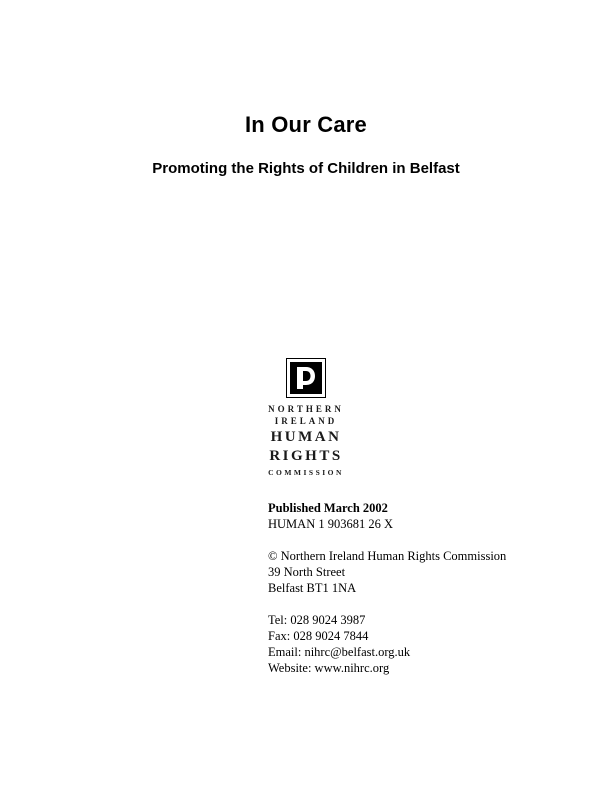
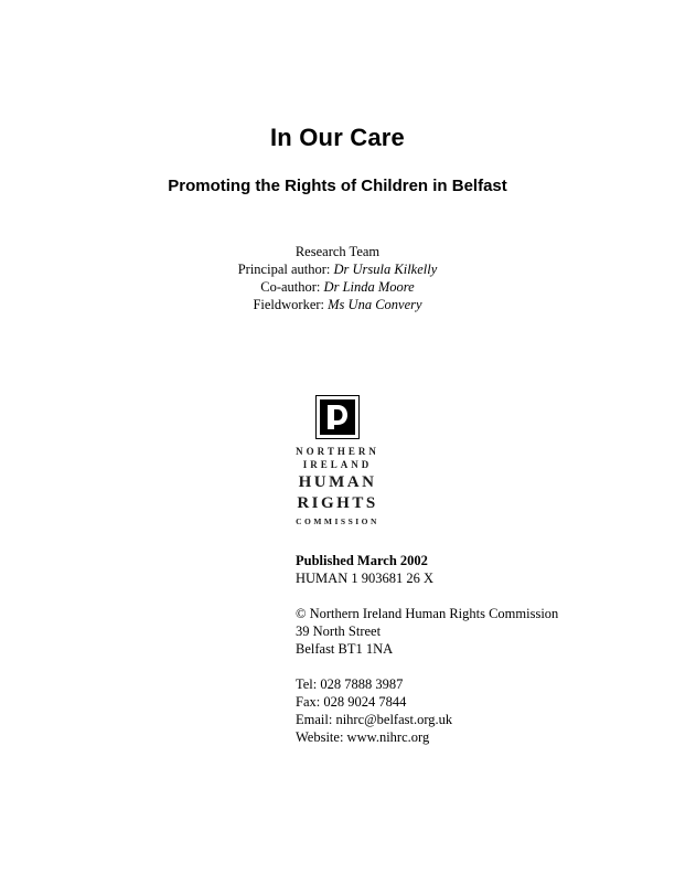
  In Our Care
  Promoting the Rights of Children in Belfast
+ Research Team
+ Principal author: Dr Ursula Kilkelly
+ Co-author: Dr Linda Moore
+ Fieldworker: Ms Una Convery
  NORTHERN
  IRELAND
  HUMAN
  RIGHTS
  COMMISSION
  Published March 2002
  HUMAN 1 903681 26 X
  © Northern Ireland Human Rights Commission
  39 North Street
  Belfast BT1 1NA
- Tel: 028 9024 3987
+ Tel: 028 7888 3987
  Fax: 028 9024 7844
  Email: nihrc@belfast.org.uk
  Website: www.nihrc.org
